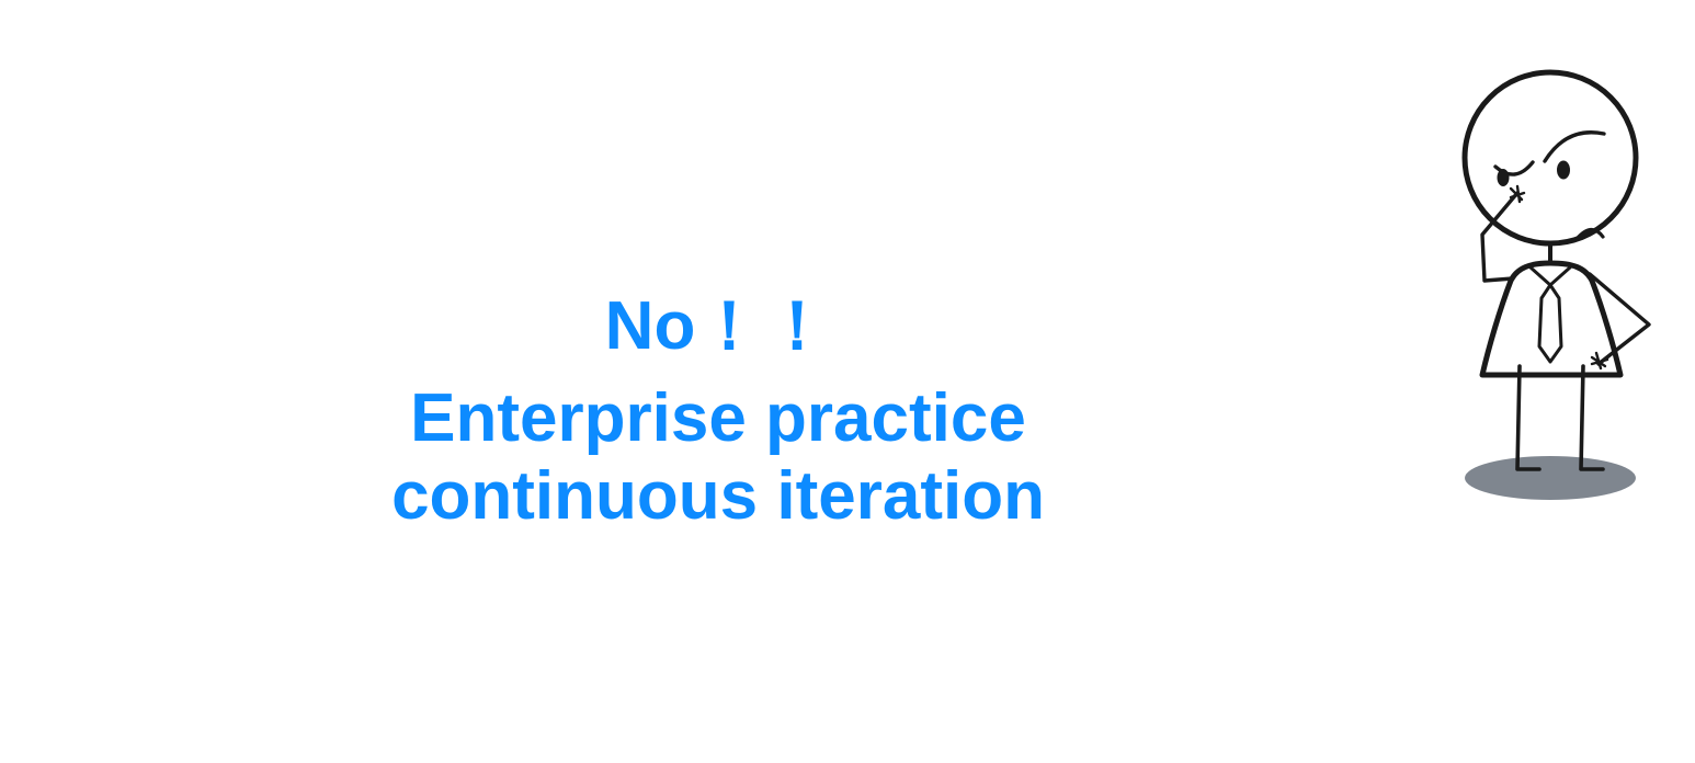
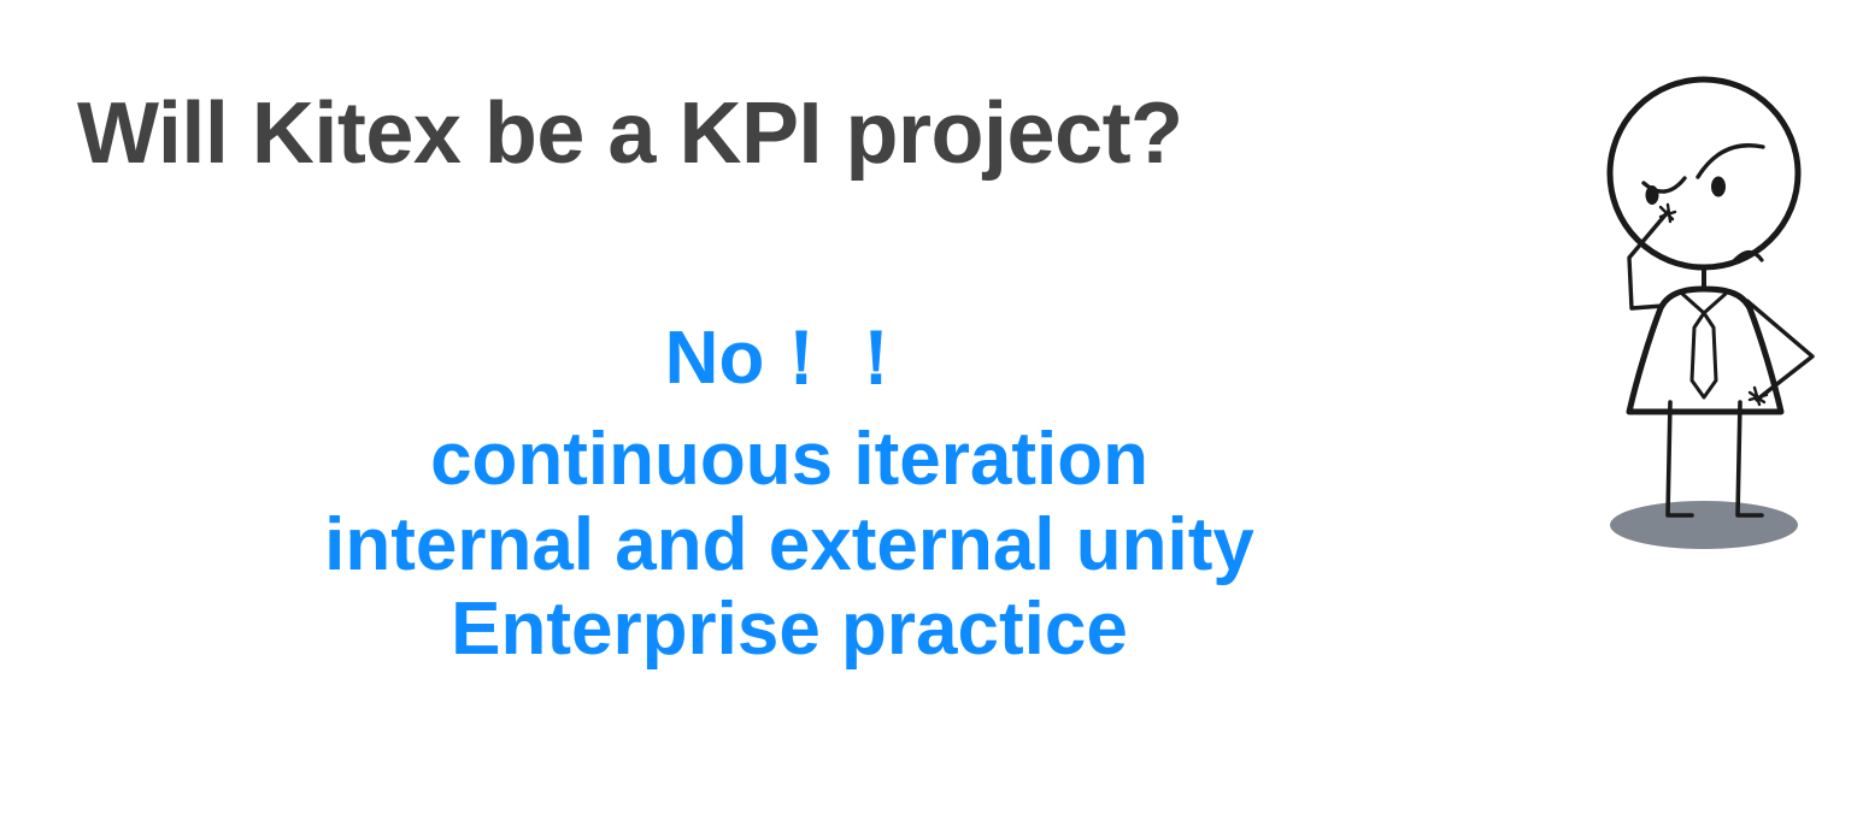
+ Will Kitex be a KPI project?
  No！！
- Enterprise practice
+ continuous iteration
+ internal and external unity
- continuous iteration
+ Enterprise practice
